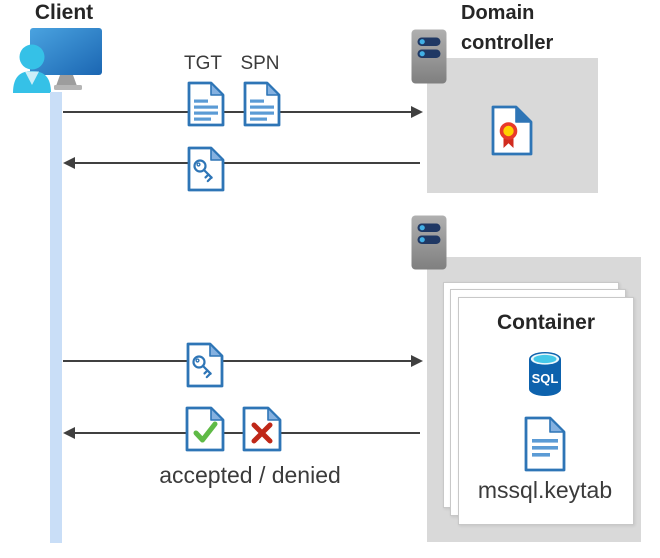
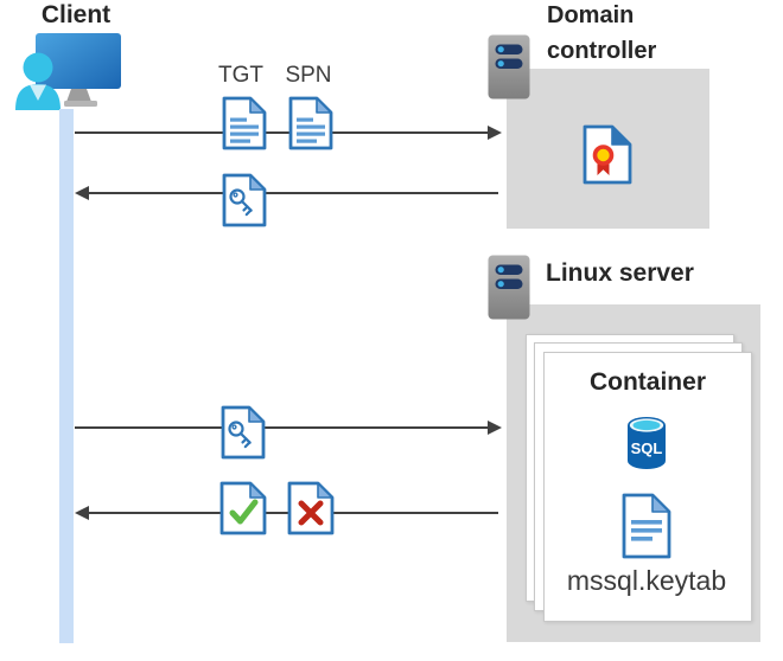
  Client
  TGT
  SPN
- accepted / denied
  Domain controller
+ Linux server
  Container
  SQL
  mssql.keytab
